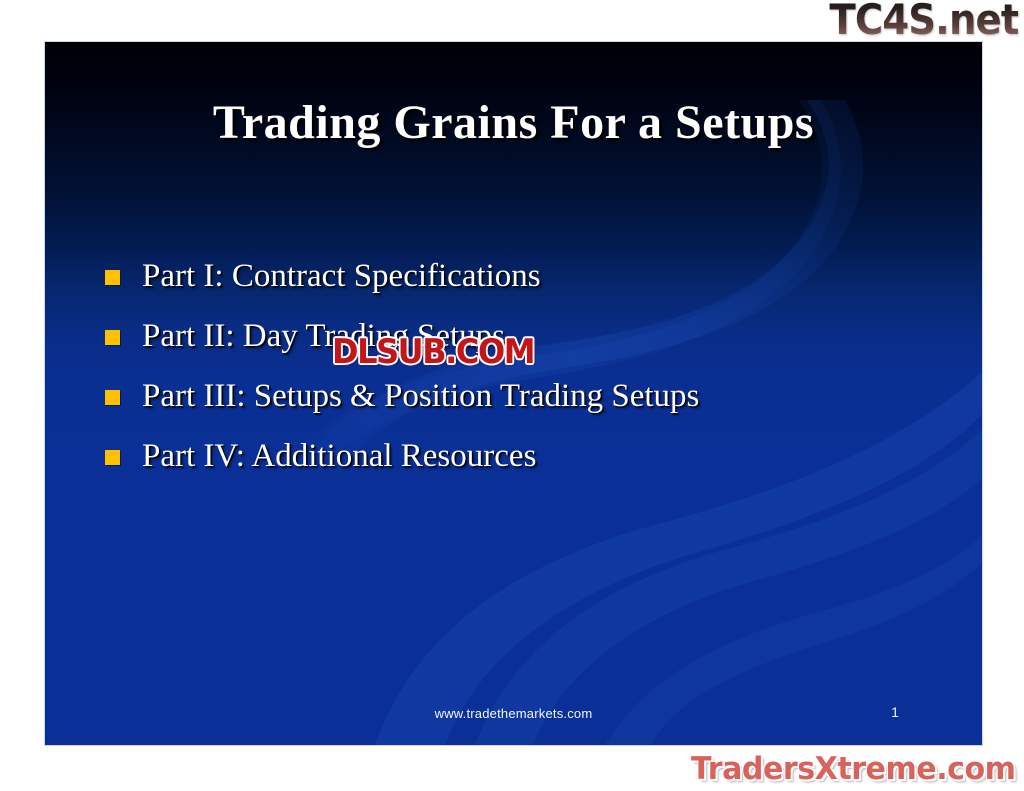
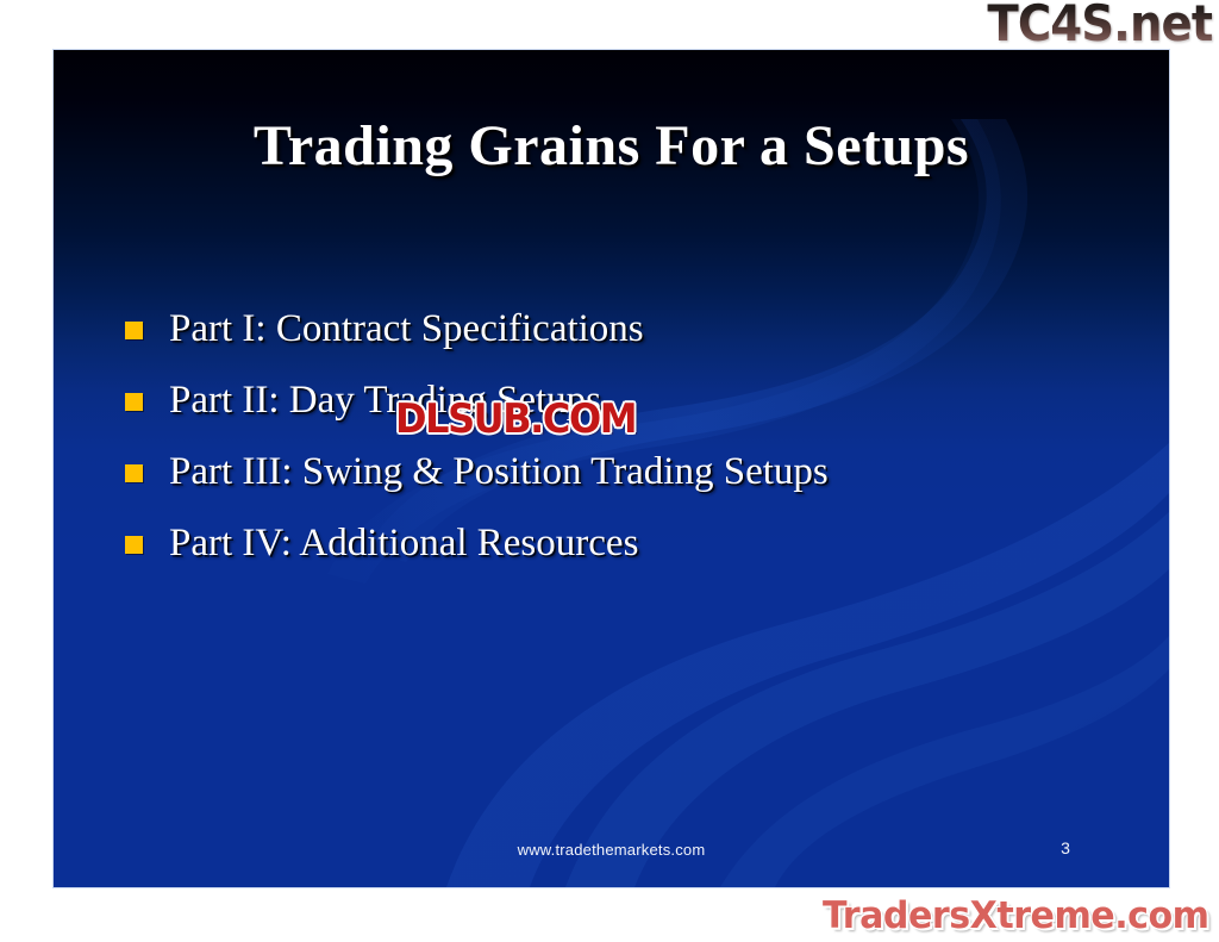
  Trading Grains For a Setups
  Part I: Contract Specifications
  Part II: Day Trading Setups
- Part III: Setups & Position Trading Setups
+ Part III: Swing & Position Trading Setups
  Part IV: Additional Resources
  www.tradethemarkets.com
- 1
+ 3
  DLSUB.COM
  TC4S.net
  TradersXtreme.com
